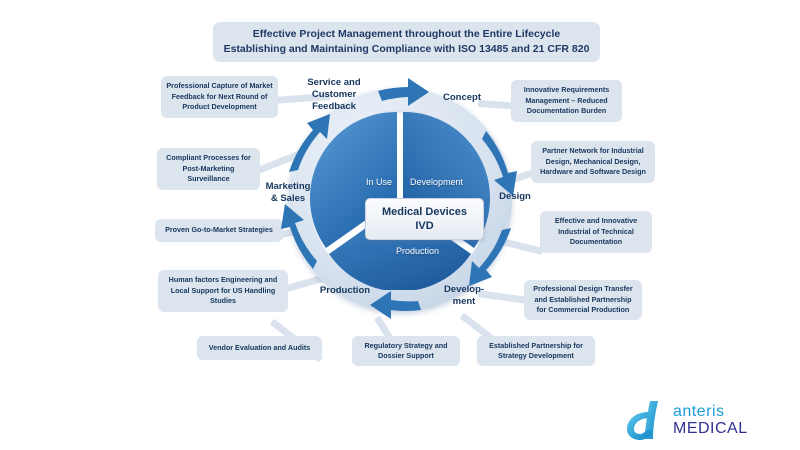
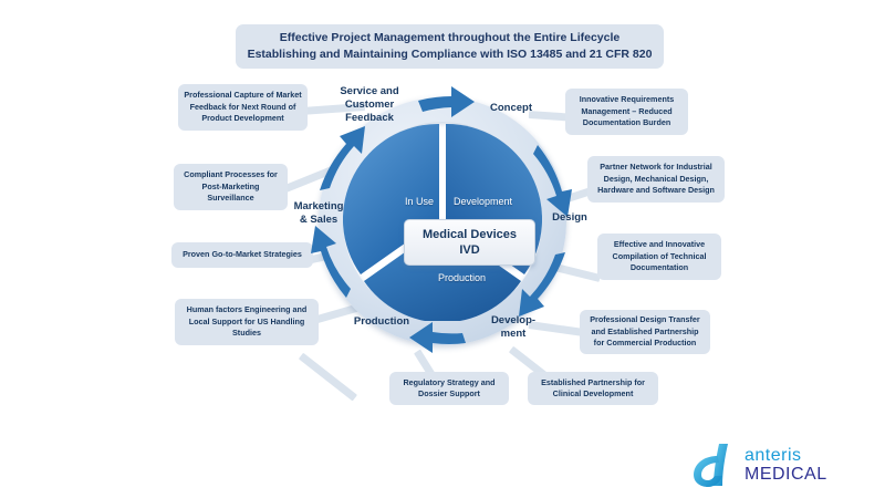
  Effective Project Management throughout the Entire Lifecycle
  Establishing and Maintaining Compliance with ISO 13485 and 21 CFR 820
  Professional Capture of Market Feedback for Next Round of Product Development
  Compliant Processes for Post-Marketing Surveillance
  Proven Go-to-Market Strategies
  Human factors Engineering and Local Support for US Handling Studies
- Vendor Evaluation and Audits
  Regulatory Strategy and Dossier Support
- Established Partnership for Strategy Development
+ Established Partnership for Clinical Development
  Professional Design Transfer and Established Partnership for Commercial Production
- Effective and Innovative Industrial of Technical Documentation
+ Effective and Innovative Compilation of Technical Documentation
  Partner Network for Industrial Design, Mechanical Design, Hardware and Software Design
  Innovative Requirements Management – Reduced Documentation Burden
  In Use
  Development
  Production
  Medical Devices
  IVD
  Service and
  Customer
  Feedback
  Concept
  Design
  Develop-
  ment
  Production
  Marketing
  & Sales
  anteris
  MEDICAL
